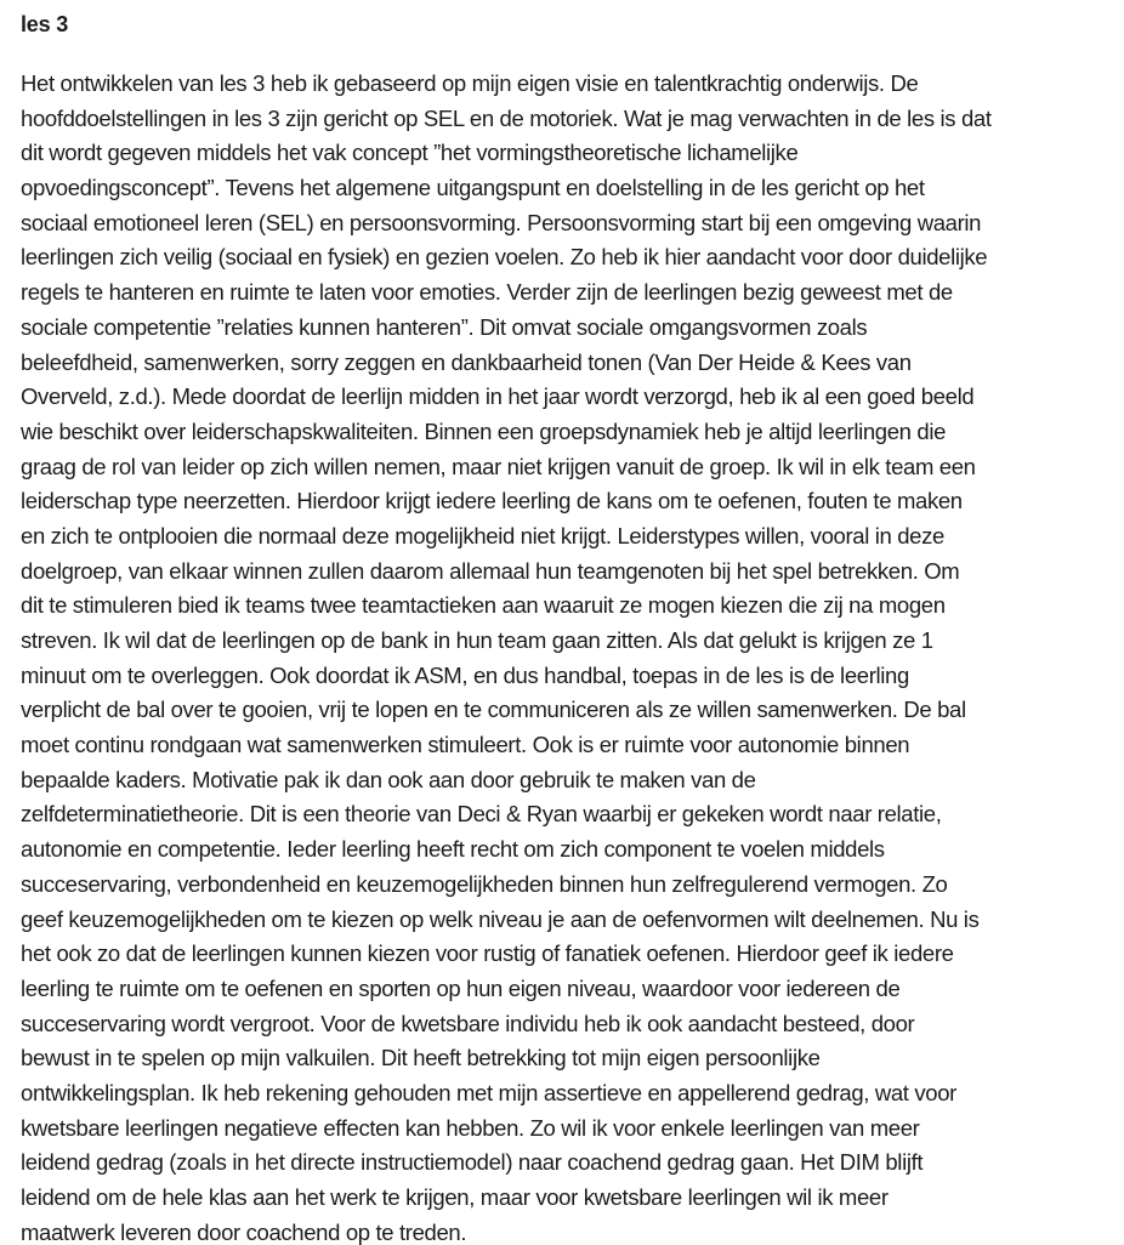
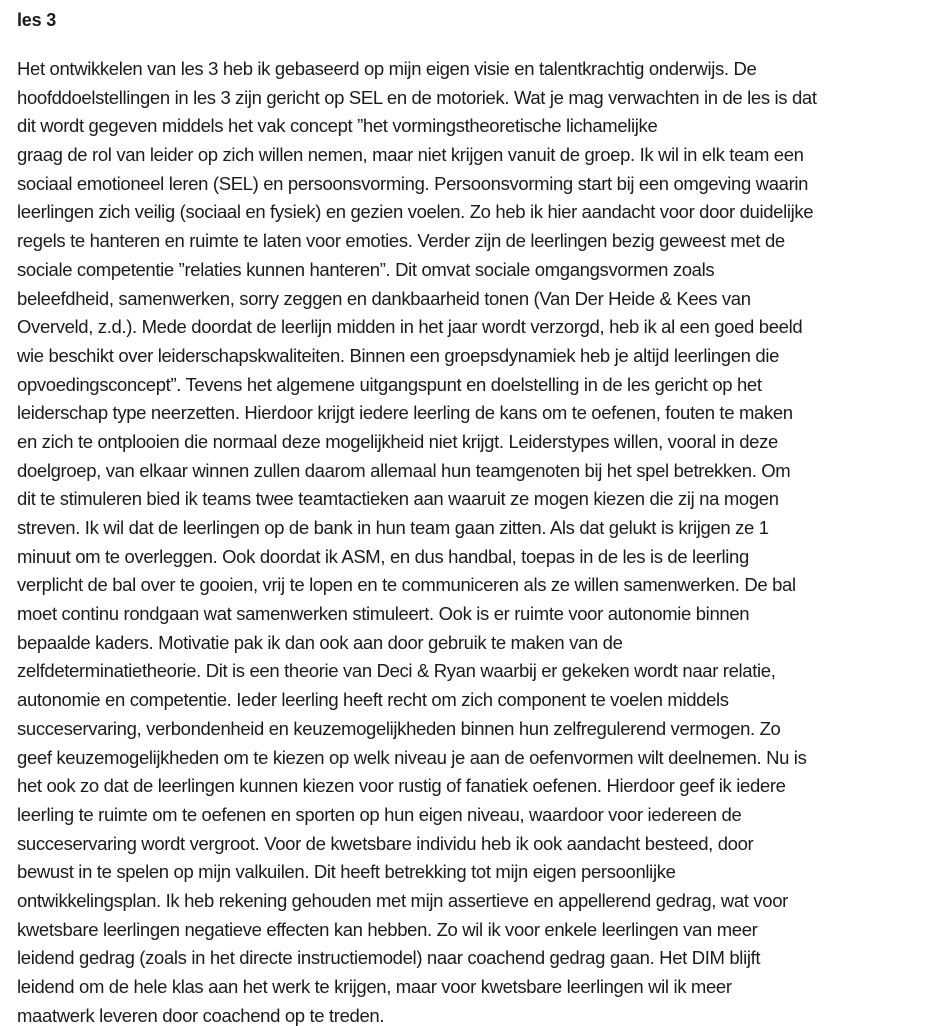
  les 3
  Het ontwikkelen van les 3 heb ik gebaseerd op mijn eigen visie en talentkrachtig onderwijs. De
  hoofddoelstellingen in les 3 zijn gericht op SEL en de motoriek. Wat je mag verwachten in de les is dat
  dit wordt gegeven middels het vak concept ”het vormingstheoretische lichamelijke
- opvoedingsconcept”. Tevens het algemene uitgangspunt en doelstelling in de les gericht op het
+ graag de rol van leider op zich willen nemen, maar niet krijgen vanuit de groep. Ik wil in elk team een
  sociaal emotioneel leren (SEL) en persoonsvorming. Persoonsvorming start bij een omgeving waarin
  leerlingen zich veilig (sociaal en fysiek) en gezien voelen. Zo heb ik hier aandacht voor door duidelijke
  regels te hanteren en ruimte te laten voor emoties. Verder zijn de leerlingen bezig geweest met de
  sociale competentie ”relaties kunnen hanteren”. Dit omvat sociale omgangsvormen zoals
  beleefdheid, samenwerken, sorry zeggen en dankbaarheid tonen (Van Der Heide & Kees van
  Overveld, z.d.). Mede doordat de leerlijn midden in het jaar wordt verzorgd, heb ik al een goed beeld
  wie beschikt over leiderschapskwaliteiten. Binnen een groepsdynamiek heb je altijd leerlingen die
- graag de rol van leider op zich willen nemen, maar niet krijgen vanuit de groep. Ik wil in elk team een
+ opvoedingsconcept”. Tevens het algemene uitgangspunt en doelstelling in de les gericht op het
  leiderschap type neerzetten. Hierdoor krijgt iedere leerling de kans om te oefenen, fouten te maken
  en zich te ontplooien die normaal deze mogelijkheid niet krijgt. Leiderstypes willen, vooral in deze
  doelgroep, van elkaar winnen zullen daarom allemaal hun teamgenoten bij het spel betrekken. Om
  dit te stimuleren bied ik teams twee teamtactieken aan waaruit ze mogen kiezen die zij na mogen
  streven. Ik wil dat de leerlingen op de bank in hun team gaan zitten. Als dat gelukt is krijgen ze 1
  minuut om te overleggen. Ook doordat ik ASM, en dus handbal, toepas in de les is de leerling
  verplicht de bal over te gooien, vrij te lopen en te communiceren als ze willen samenwerken. De bal
  moet continu rondgaan wat samenwerken stimuleert. Ook is er ruimte voor autonomie binnen
  bepaalde kaders. Motivatie pak ik dan ook aan door gebruik te maken van de
  zelfdeterminatietheorie. Dit is een theorie van Deci & Ryan waarbij er gekeken wordt naar relatie,
  autonomie en competentie. Ieder leerling heeft recht om zich component te voelen middels
  succeservaring, verbondenheid en keuzemogelijkheden binnen hun zelfregulerend vermogen. Zo
  geef keuzemogelijkheden om te kiezen op welk niveau je aan de oefenvormen wilt deelnemen. Nu is
  het ook zo dat de leerlingen kunnen kiezen voor rustig of fanatiek oefenen. Hierdoor geef ik iedere
  leerling te ruimte om te oefenen en sporten op hun eigen niveau, waardoor voor iedereen de
  succeservaring wordt vergroot. Voor de kwetsbare individu heb ik ook aandacht besteed, door
  bewust in te spelen op mijn valkuilen. Dit heeft betrekking tot mijn eigen persoonlijke
  ontwikkelingsplan. Ik heb rekening gehouden met mijn assertieve en appellerend gedrag, wat voor
  kwetsbare leerlingen negatieve effecten kan hebben. Zo wil ik voor enkele leerlingen van meer
  leidend gedrag (zoals in het directe instructiemodel) naar coachend gedrag gaan. Het DIM blijft
  leidend om de hele klas aan het werk te krijgen, maar voor kwetsbare leerlingen wil ik meer
  maatwerk leveren door coachend op te treden.
